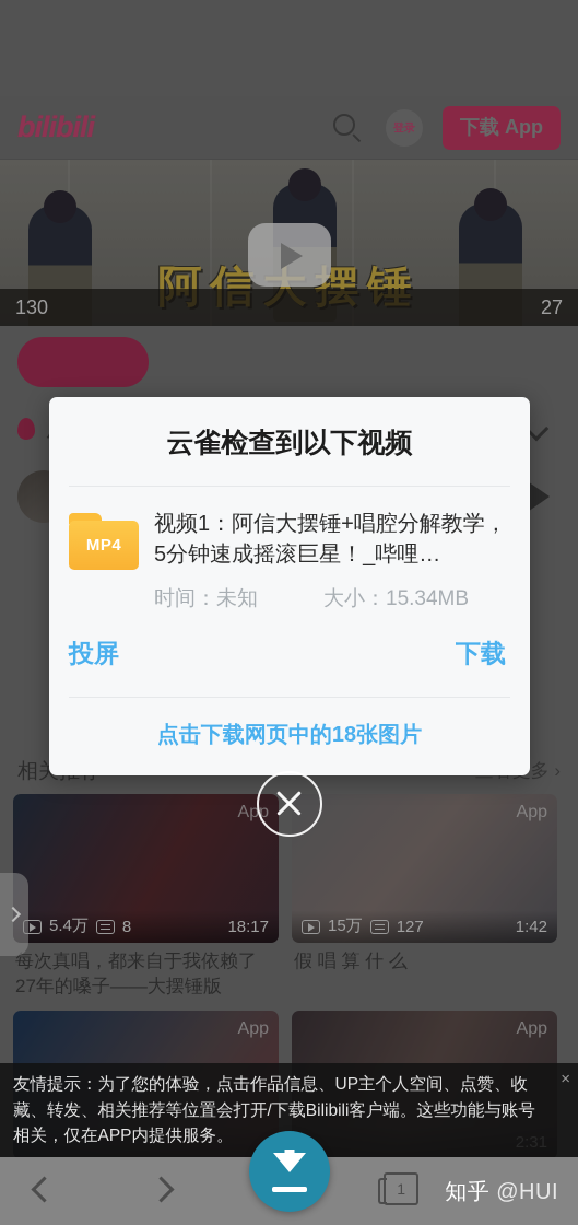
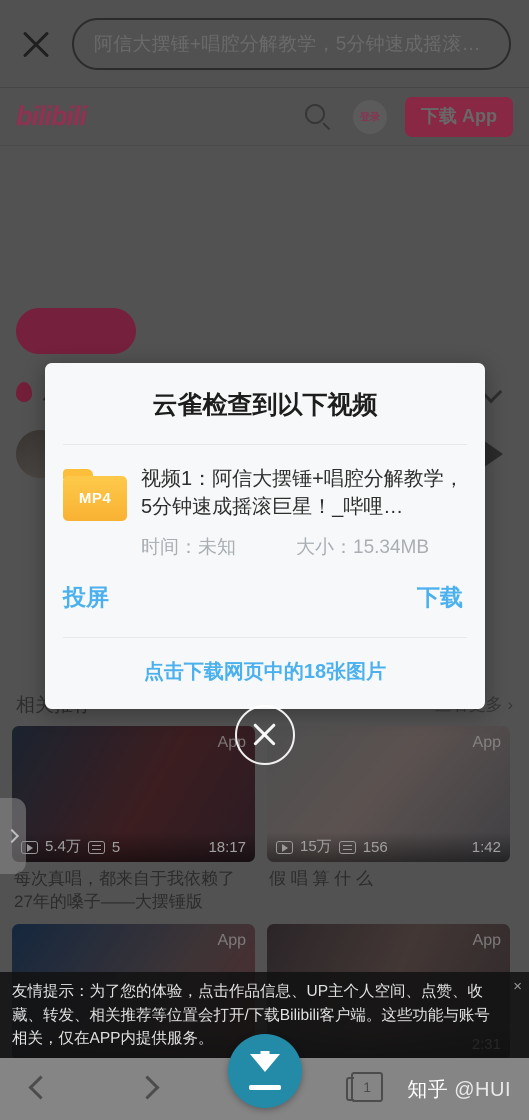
+ 阿信大摆锤+唱腔分解教学，5分钟速成摇滚…
  bilibili
  登录
  下载 App
- 阿信大摆锤
- 130
- 27
  5.4万
- 8
+ 5
  18:17
  每次真唱，都来自于我依赖了27年的嗓子——大摆锤版
  App
  15万
- 127
+ 156
  1:42
  假 唱 算 什 么
  App
  App
  云雀检查到以下视频
  MP4
  视频1：阿信大摆锤+唱腔分解教学，5分钟速成摇滚巨星！_哔哩…
  时间：未知
  大小：15.34MB
  投屏
  下载
  点击下载网页中的18张图片
  友情提示：为了您的体验，点击作品信息、UP主个人空间、点赞、收藏、转发、相关推荐等位置会打开/下载Bilibili客户端。这些功能与账号相关，仅在APP内提供服务。
  ×
  1
  知乎 @HUI
